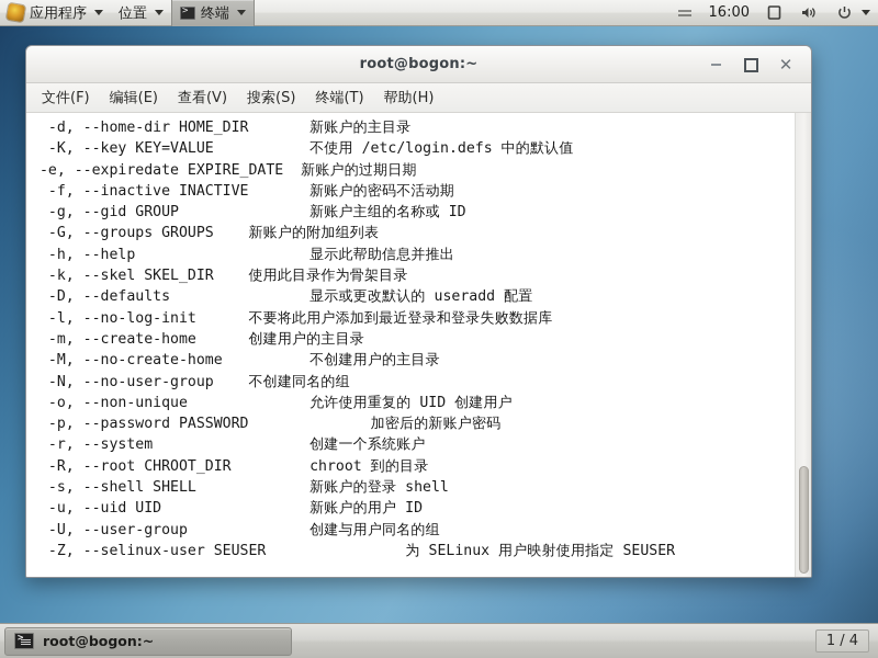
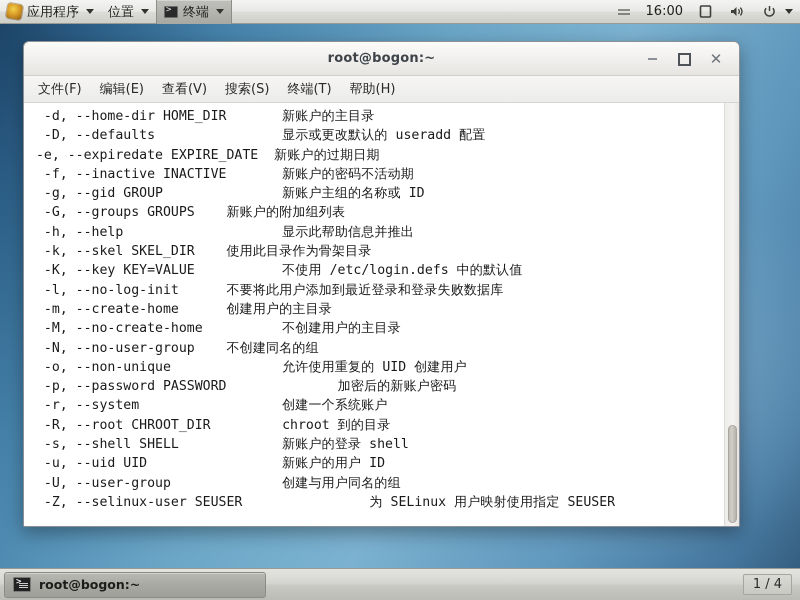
  应用程序
  位置
  终端
  16:00
  root@bogon:~
  ✕
  文件(F)
  编辑(E)
  查看(V)
  搜索(S)
  终端(T)
  帮助(H)
  -d, --home-dir HOME_DIR 新账户的主目录
- -K, --key KEY=VALUE 不使用 /etc/login.defs 中的默认值
+ -D, --defaults 显示或更改默认的 useradd 配置
  -e, --expiredate EXPIRE_DATE 新账户的过期日期
  -f, --inactive INACTIVE 新账户的密码不活动期
  -g, --gid GROUP 新账户主组的名称或 ID
  -G, --groups GROUPS 新账户的附加组列表
  -h, --help 显示此帮助信息并推出
  -k, --skel SKEL_DIR 使用此目录作为骨架目录
- -D, --defaults 显示或更改默认的 useradd 配置
+ -K, --key KEY=VALUE 不使用 /etc/login.defs 中的默认值
  -l, --no-log-init 不要将此用户添加到最近登录和登录失败数据库
  -m, --create-home 创建用户的主目录
  -M, --no-create-home 不创建用户的主目录
  -N, --no-user-group 不创建同名的组
  -o, --non-unique 允许使用重复的 UID 创建用户
  -p, --password PASSWORD 加密后的新账户密码
  -r, --system 创建一个系统账户
  -R, --root CHROOT_DIR chroot 到的目录
  -s, --shell SHELL 新账户的登录 shell
  -u, --uid UID 新账户的用户 ID
  -U, --user-group 创建与用户同名的组
  -Z, --selinux-user SEUSER 为 SELinux 用户映射使用指定 SEUSER
  root@bogon:~
  1 / 4
